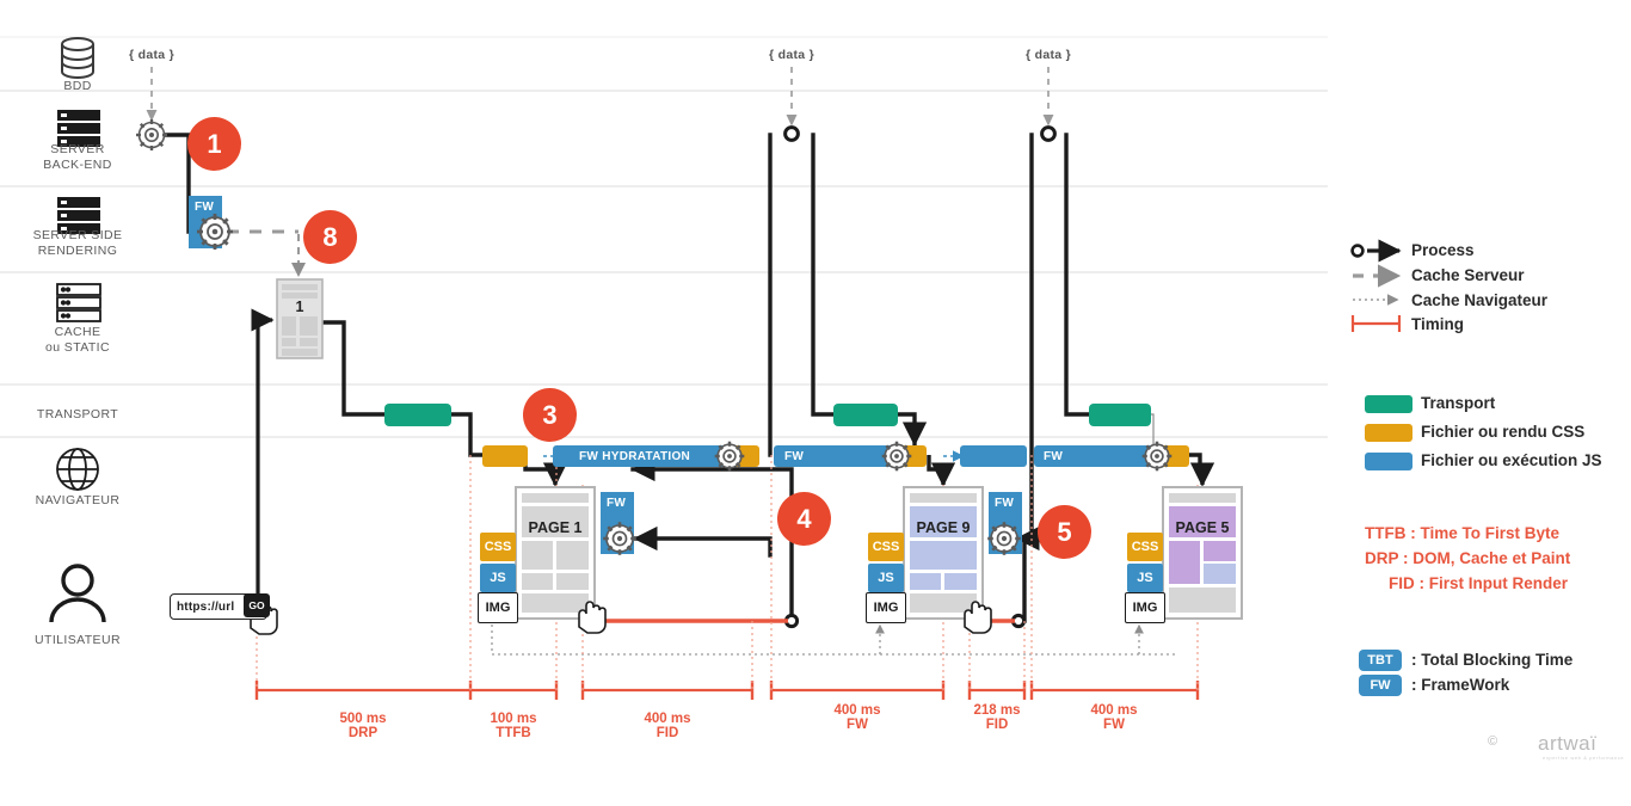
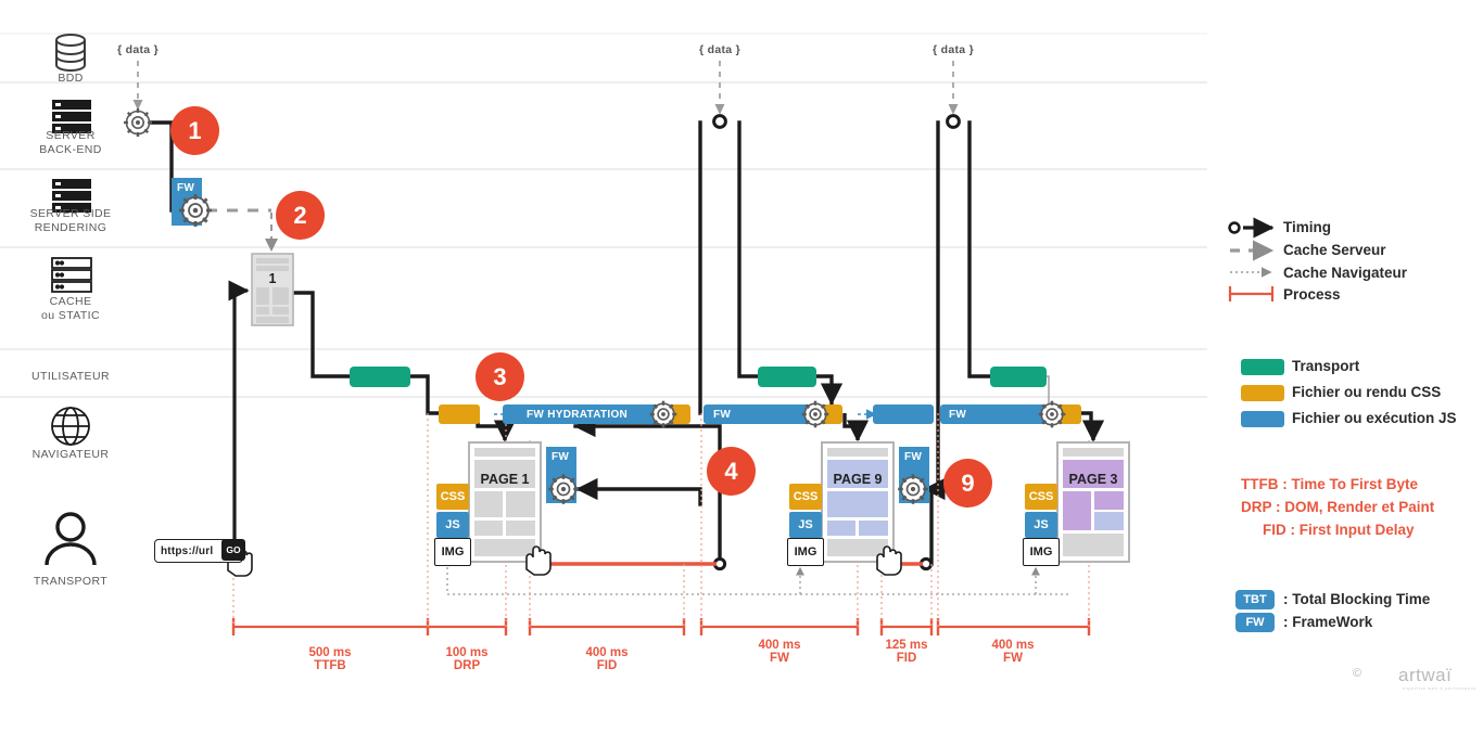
  BDD
  SERVER
  BACK-END
  SERVER SIDE
  RENDERING
  CACHE
  ou STATIC
- TRANSPORT
+ UTILISATEUR
  NAVIGATEUR
- UTILISATEUR
+ TRANSPORT
  { data }
  { data }
  { data }
  1
- 8
+ 2
  3
  4
- 5
+ 9
  1
  FW
  FW HYDRATATION
  FW
  FW
  PAGE 1
  PAGE 9
- PAGE 5
+ PAGE 3
  FW
  FW
  CSS
  JS
  IMG
  CSS
  JS
  IMG
  CSS
  JS
  IMG
  https://url
  GO
  500 ms
- DRP
+ TTFB
  100 ms
- TTFB
+ DRP
  400 ms
  FID
  400 ms
  FW
- 218 ms
+ 125 ms
  FID
  400 ms
  FW
- Process
+ Timing
  Cache Serveur
  Cache Navigateur
- Timing
+ Process
  Transport
  Fichier ou rendu CSS
  Fichier ou exécution JS
  TTFB : Time To First Byte
- DRP : DOM, Cache et Paint
+ DRP : DOM, Render et Paint
- FID : First Input Render
+ FID : First Input Delay
  TBT
  : Total Blocking Time
  FW
  : FrameWork
  ©
  artwaï
